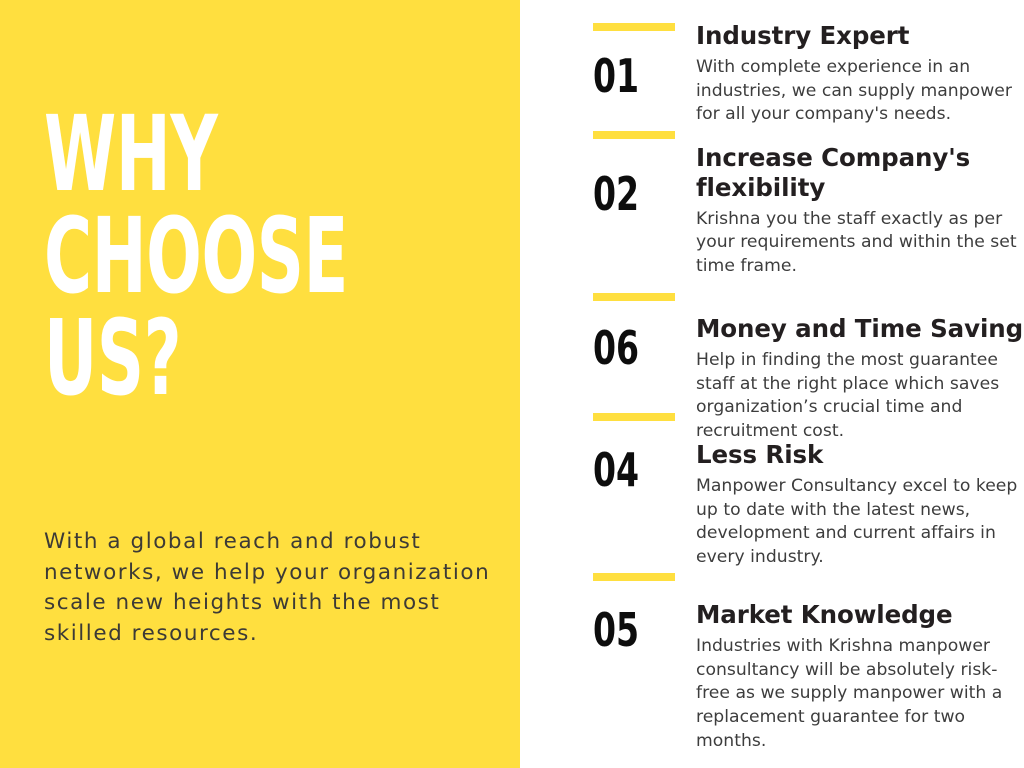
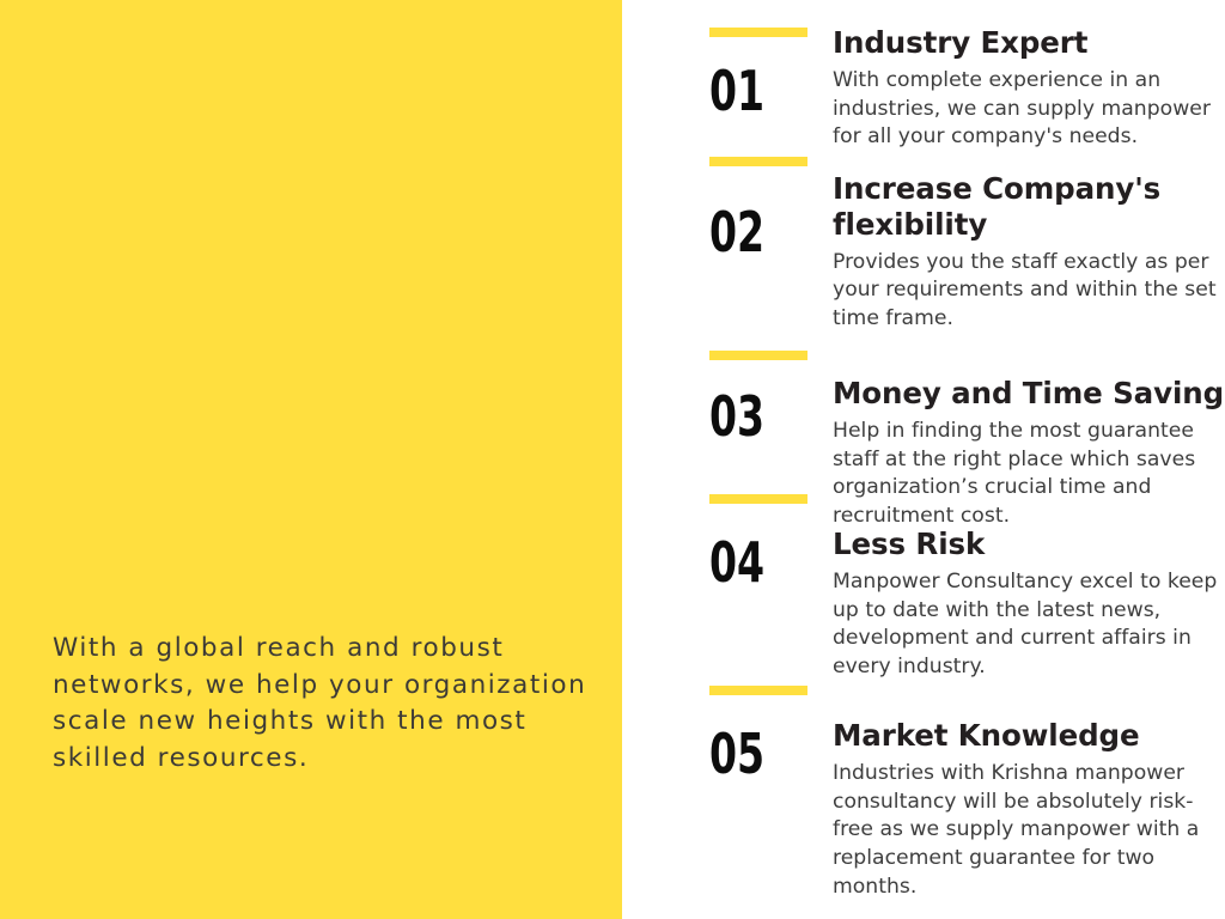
- WHY
- CHOOSE
- US?
  With a global reach and robust networks, we help your organization scale new heights with the most skilled resources.
  01
  Industry Expert
  With complete experience in an industries, we can supply manpower for all your company's needs.
  02
  Increase Company's flexibility
- Krishna you the staff exactly as per your requirements and within the set time frame.
+ Provides you the staff exactly as per your requirements and within the set time frame.
- 06
+ 03
  Money and Time Saving
  Help in finding the most guarantee staff at the right place which saves organization’s crucial time and recruitment cost.
  04
  Less Risk
  Manpower Consultancy excel to keep up to date with the latest news, development and current affairs in every industry.
  05
  Market Knowledge
  Industries with Krishna manpower consultancy will be absolutely risk-free as we supply manpower with a replacement guarantee for two months.
